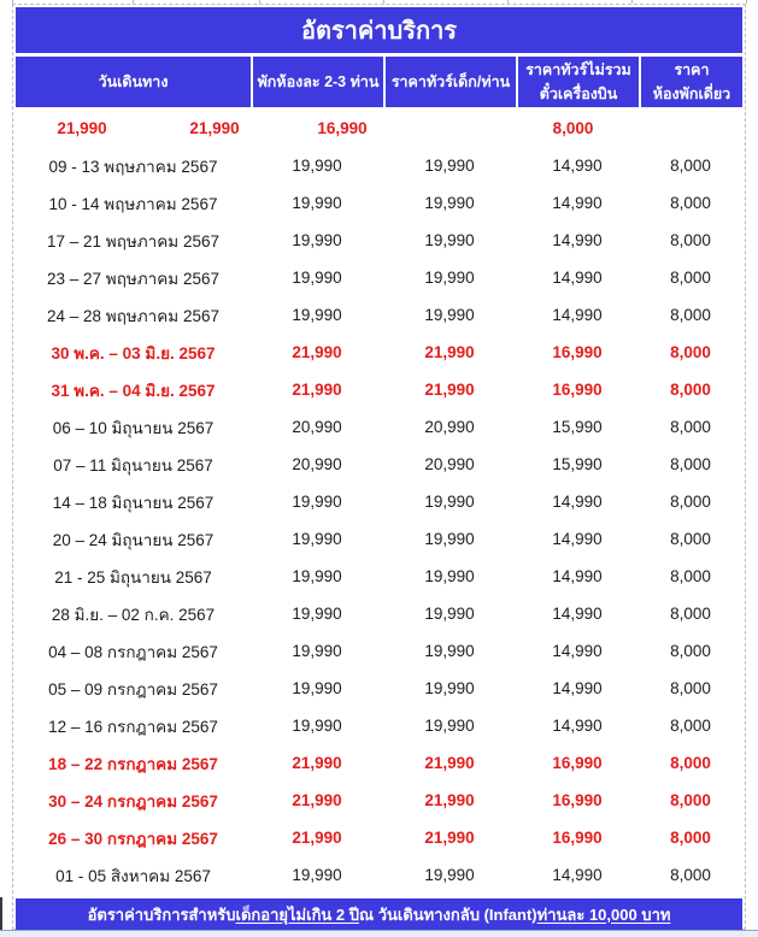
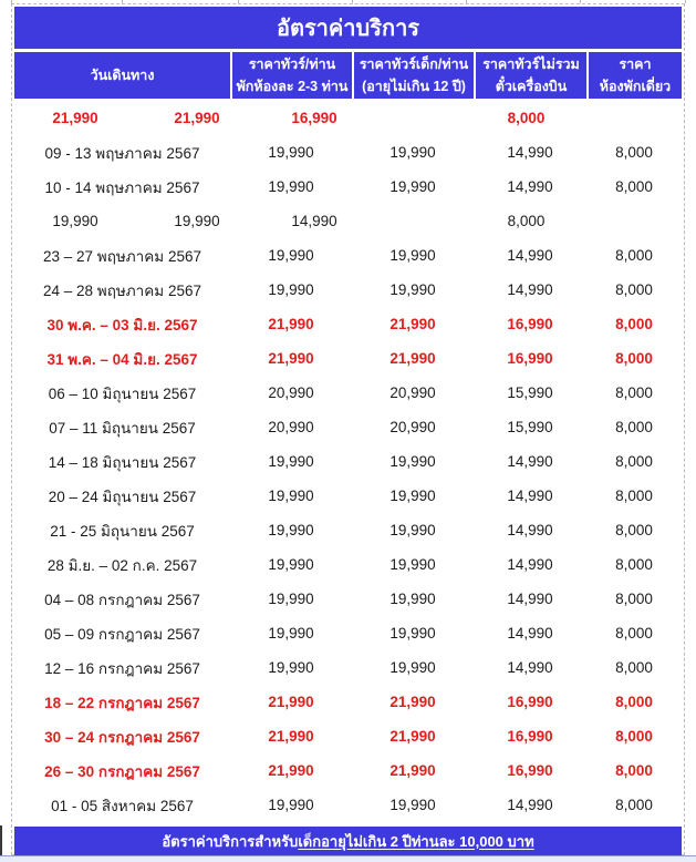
  อัตราค่าบริการ
  วันเดินทาง
+ ราคาทัวร์/ท่าน
  พักห้องละ 2-3 ท่าน
  ราคาทัวร์เด็ก/ท่าน
+ (อายุไม่เกิน 12 ปี)
  ราคาทัวร์ไม่รวม
  ตั๋วเครื่องบิน
  ราคา
  ห้องพักเดี่ยว
  21,990
  21,990
  16,990
  8,000
  09 - 13 พฤษภาคม 2567
  19,990
  19,990
  14,990
  8,000
  10 - 14 พฤษภาคม 2567
  19,990
  19,990
  14,990
  8,000
- 17 – 21 พฤษภาคม 2567
  19,990
  19,990
  14,990
  8,000
  23 – 27 พฤษภาคม 2567
  19,990
  19,990
  14,990
  8,000
  24 – 28 พฤษภาคม 2567
  19,990
  19,990
  14,990
  8,000
  30 พ.ค. – 03 มิ.ย. 2567
  21,990
  21,990
  16,990
  8,000
  31 พ.ค. – 04 มิ.ย. 2567
  21,990
  21,990
  16,990
  8,000
  06 – 10 มิถุนายน 2567
  20,990
  20,990
  15,990
  8,000
  07 – 11 มิถุนายน 2567
  20,990
  20,990
  15,990
  8,000
  14 – 18 มิถุนายน 2567
  19,990
  19,990
  14,990
  8,000
  20 – 24 มิถุนายน 2567
  19,990
  19,990
  14,990
  8,000
  21 - 25 มิถุนายน 2567
  19,990
  19,990
  14,990
  8,000
  28 มิ.ย. – 02 ก.ค. 2567
  19,990
  19,990
  14,990
  8,000
  04 – 08 กรกฎาคม 2567
  19,990
  19,990
  14,990
  8,000
  05 – 09 กรกฎาคม 2567
  19,990
  19,990
  14,990
  8,000
  12 – 16 กรกฎาคม 2567
  19,990
  19,990
  14,990
  8,000
  18 – 22 กรกฎาคม 2567
  21,990
  21,990
  16,990
  8,000
  30 – 24 กรกฎาคม 2567
  21,990
  21,990
  16,990
  8,000
  26 – 30 กรกฎาคม 2567
  21,990
  21,990
  16,990
  8,000
  01 - 05 สิงหาคม 2567
  19,990
  19,990
  14,990
  8,000
  อัตราค่าบริการสำหรับ
  เด็กอายุไม่เกิน 2 ปี
- ณ วันเดินทางกลับ (Infant)
  ท่านละ 10,000 บาท
